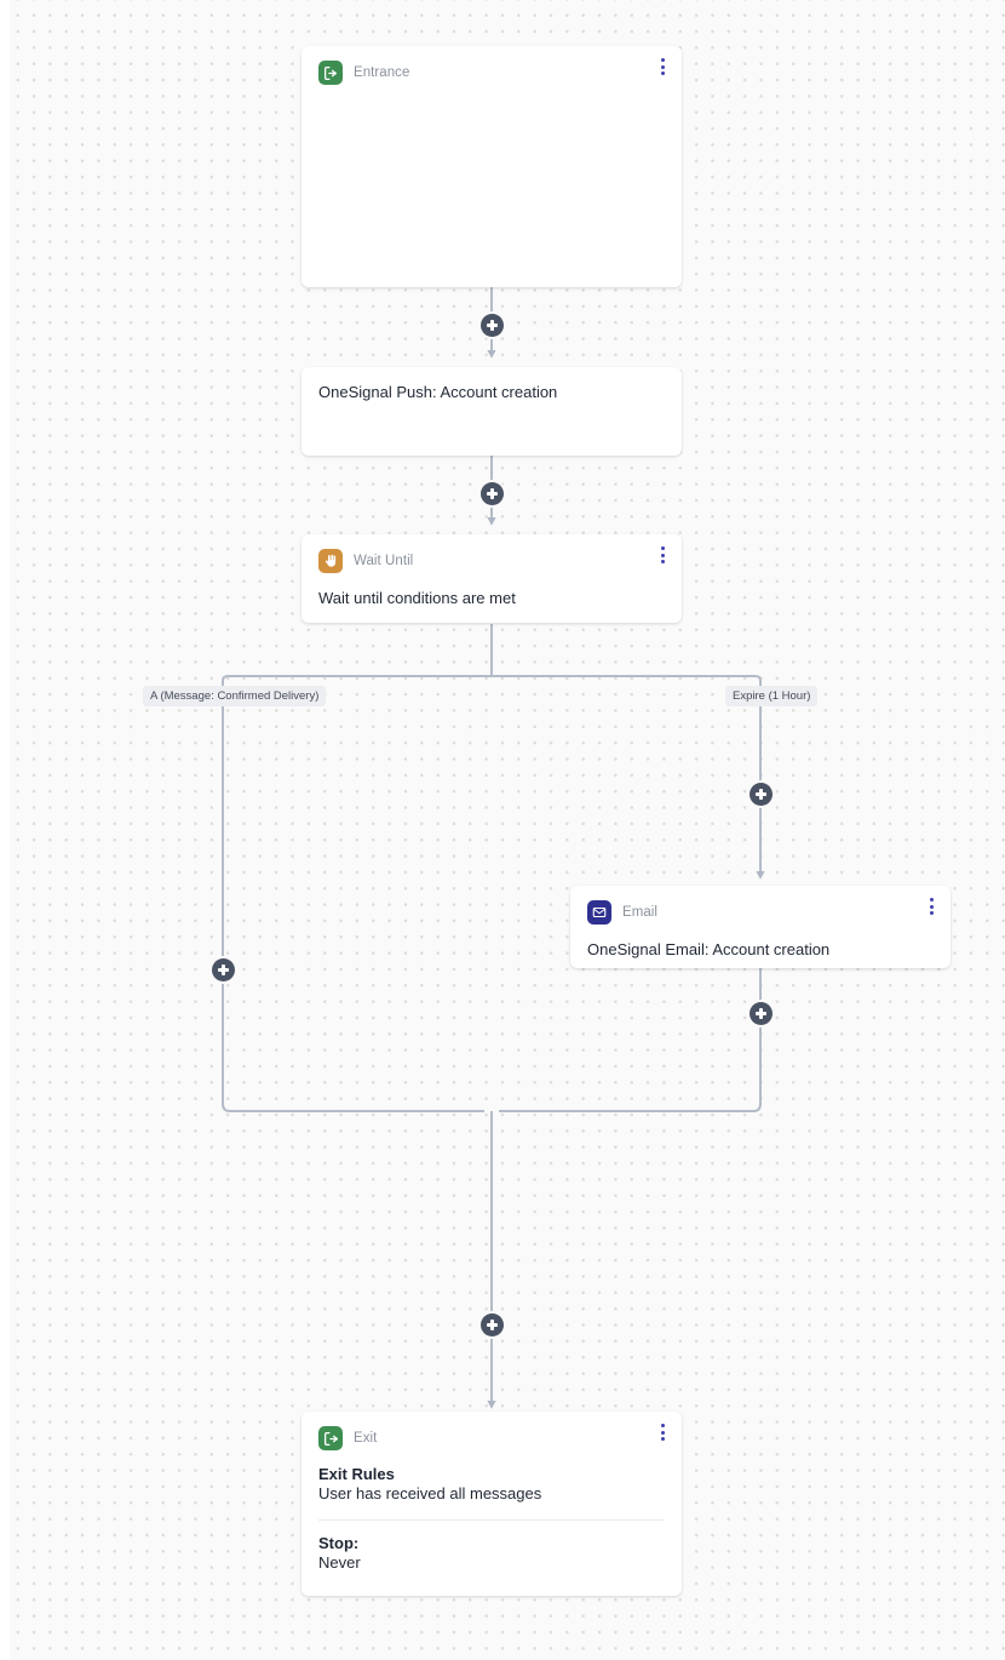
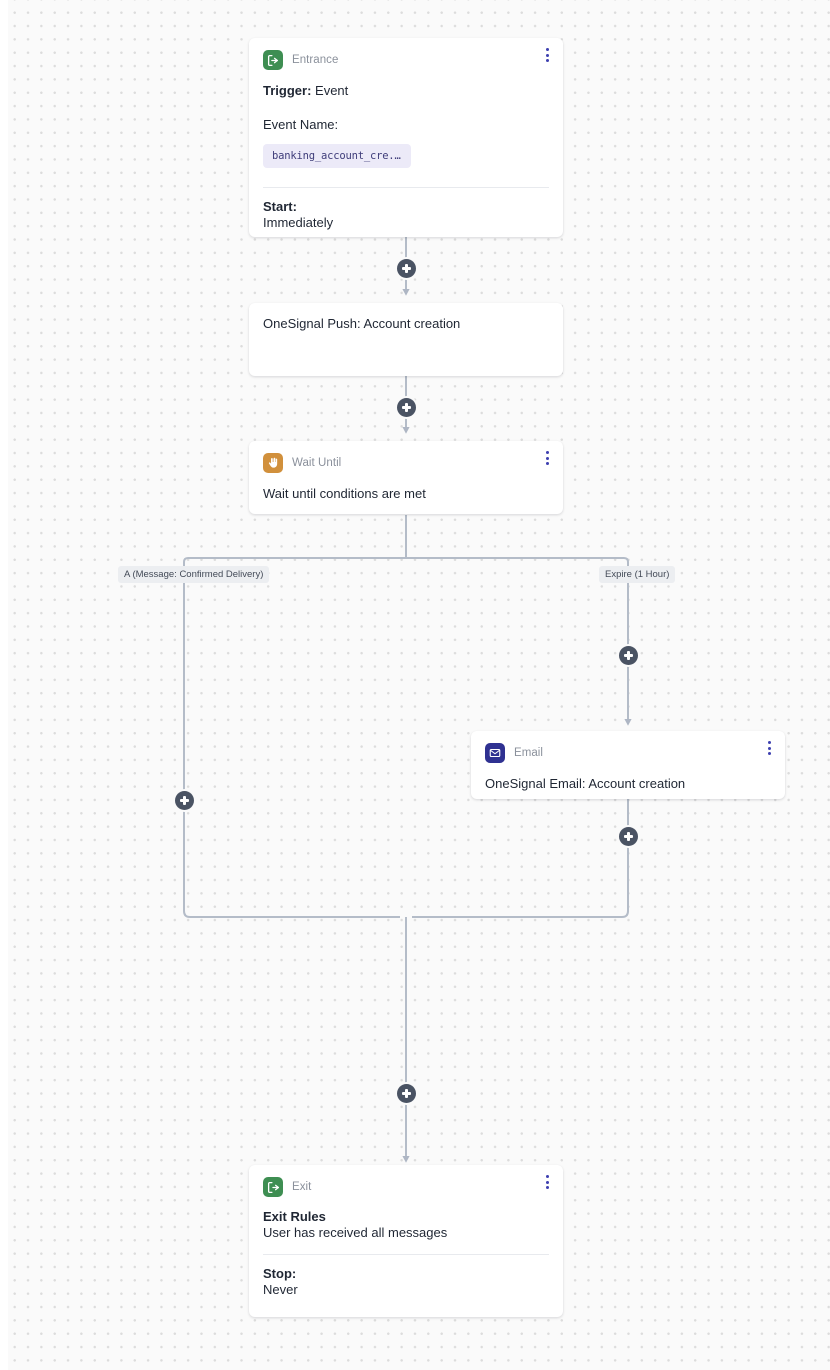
  Entrance
+ Trigger: Event
+ Event Name:
+ banking_account_cre...
+ Start:
+ Immediately
  OneSignal Push: Account creation
  Wait Until
  Wait until conditions are met
  Email
  OneSignal Email: Account creation
  Exit
  Exit Rules
  User has received all messages
  Stop:
  Never
  A (Message: Confirmed Delivery)
  Expire (1 Hour)
